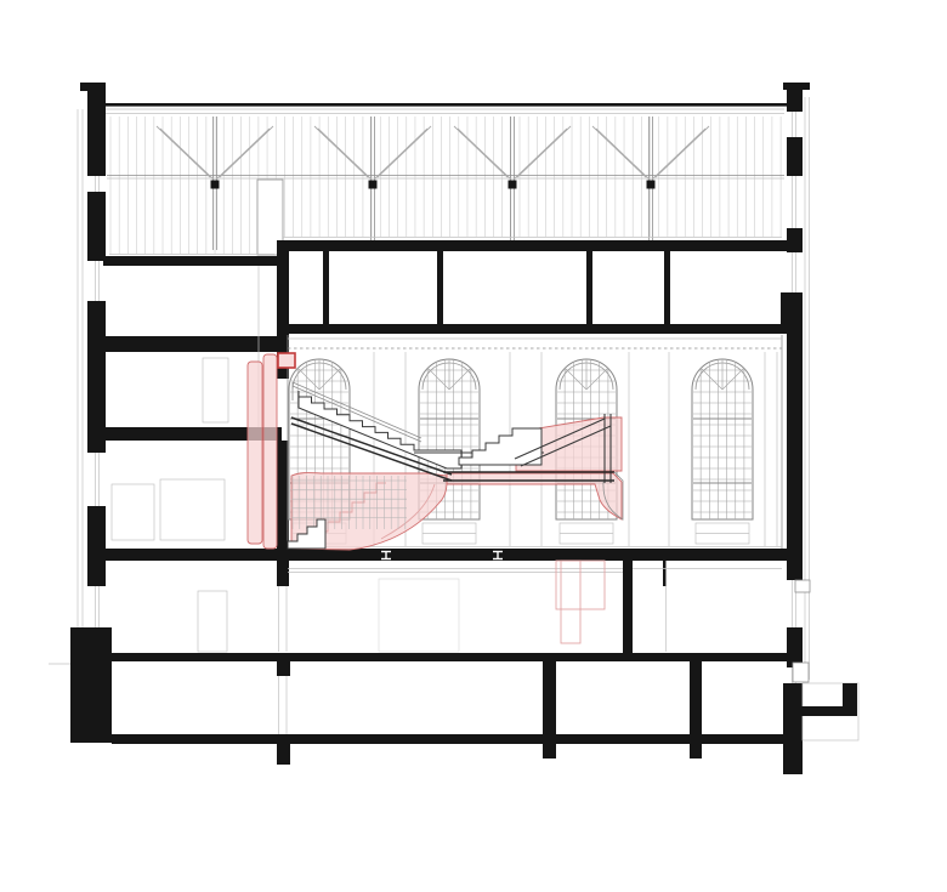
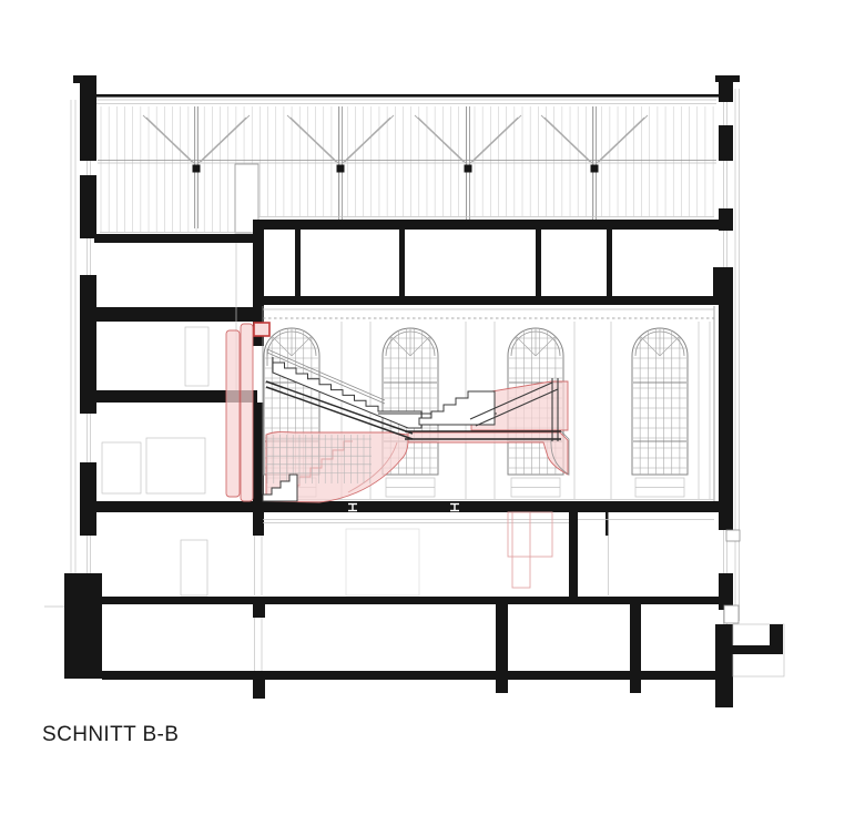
+ SCHNITT B-B
